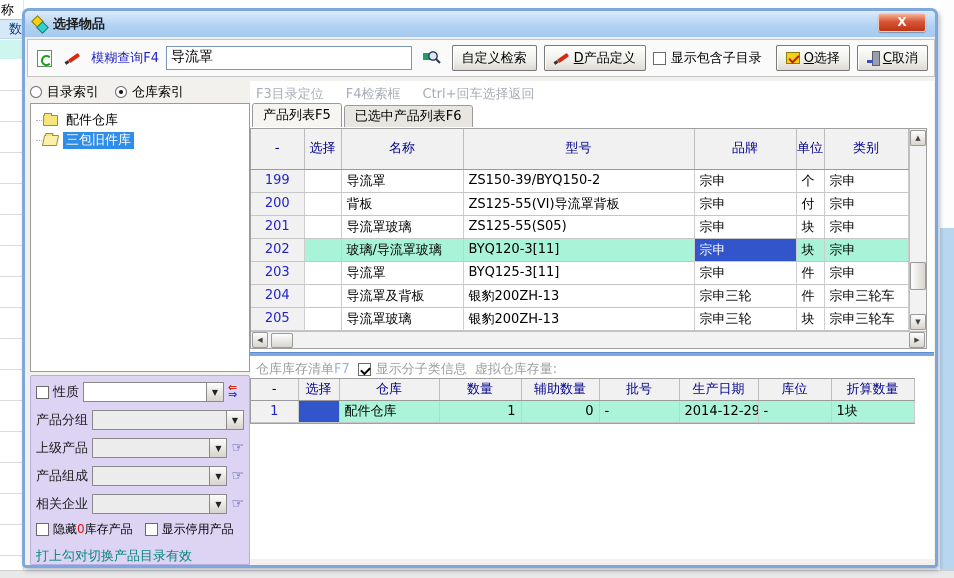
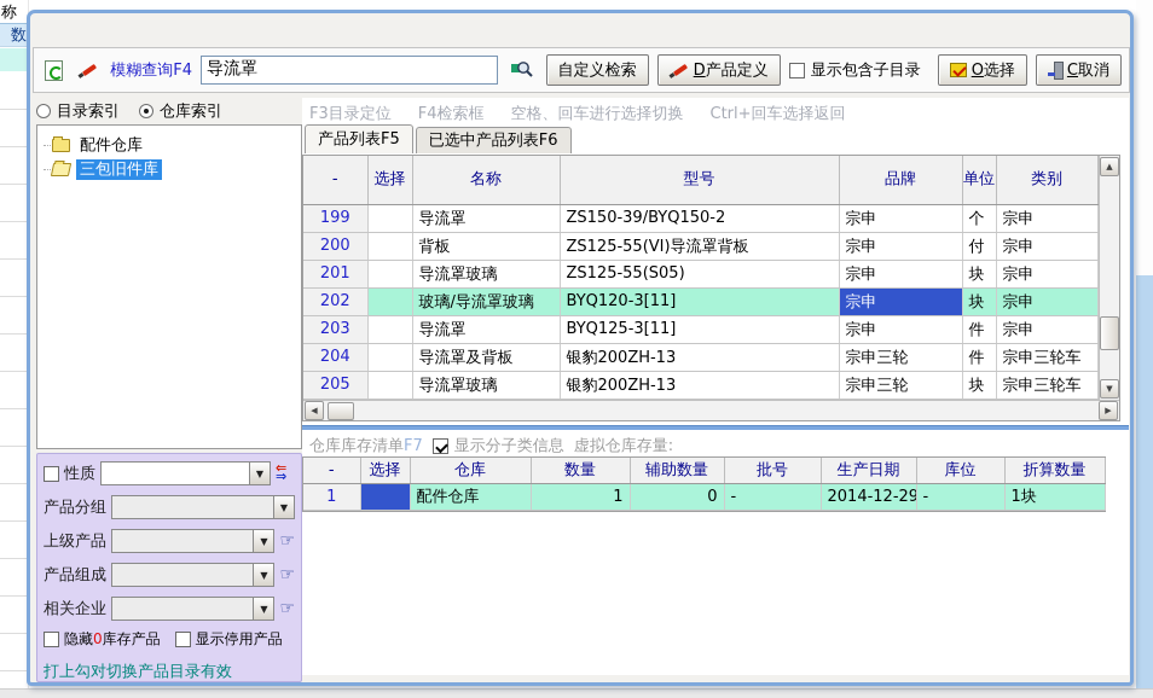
  称
  数
- 选择物品
- X
  模糊查询F4
  导流罩
  自定义检索
  D产品定义
  显示包含子目录
  O选择
  C取消
  目录索引
  仓库索引
  配件仓库
  三包旧件库
  性质
  ▼
  ⇐
  ⇒
  产品分组
  ▼
  上级产品
  ▼
  ☞
  产品组成
  ▼
  ☞
  相关企业
  ▼
  ☞
  隐藏0库存产品
  显示停用产品
  打上勾对切换产品目录有效
  F3目录定位
  F4检索框
+ 空格、回车进行选择切换
  Ctrl+回车选择返回
  产品列表F5
  已选中产品列表F6
  -	选择	名称	型号	品牌	单位	类别
  199		导流罩	ZS150-39/BYQ150-2	宗申	个	宗申
  200		背板	ZS125-55(VI)导流罩背板	宗申	付	宗申
  201		导流罩玻璃	ZS125-55(S05)	宗申	块	宗申
  202		玻璃/导流罩玻璃	BYQ120-3[11]	宗申	块	宗申
  203		导流罩	BYQ125-3[11]	宗申	件	宗申
  204		导流罩及背板	银豹200ZH-13	宗申三轮	件	宗申三轮车
  205		导流罩玻璃	银豹200ZH-13	宗申三轮	块	宗申三轮车
  ▲
  ▼
  ◀
  ▶
  仓库库存清单F7
  显示分子类信息
  虚拟仓库存量:
  -	选择	仓库	数量	辅助数量	批号	生产日期	库位	折算数量
  1		配件仓库	1	0	-	2014-12-29	-	1块
